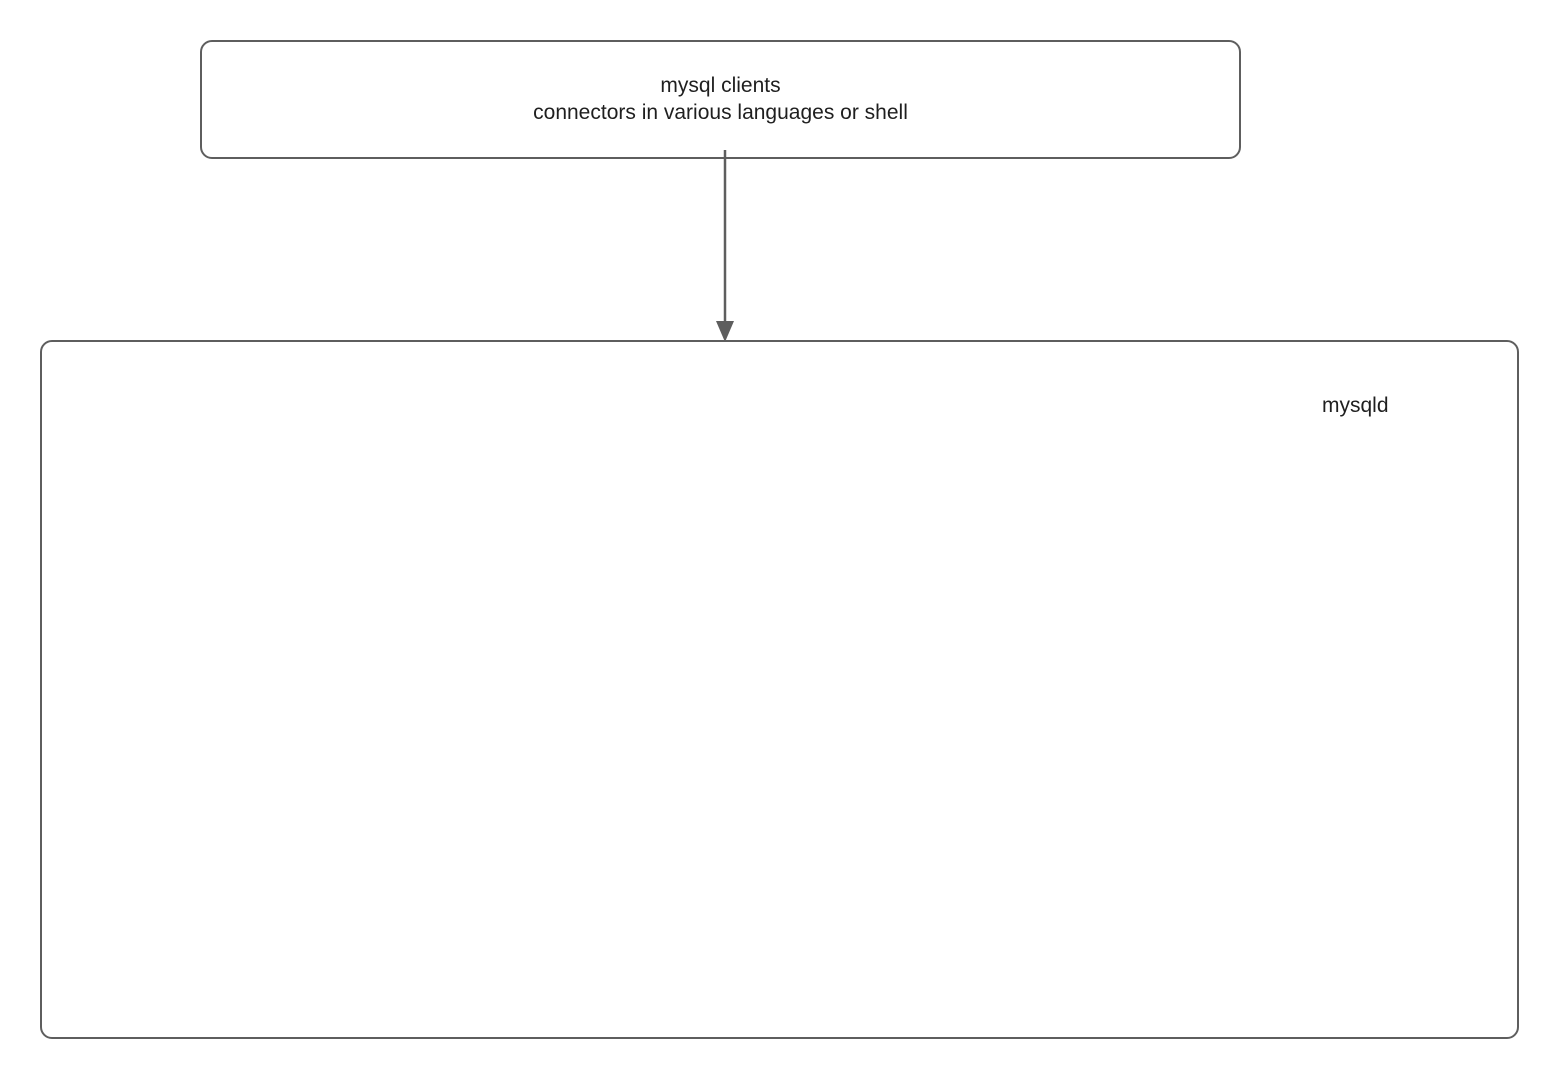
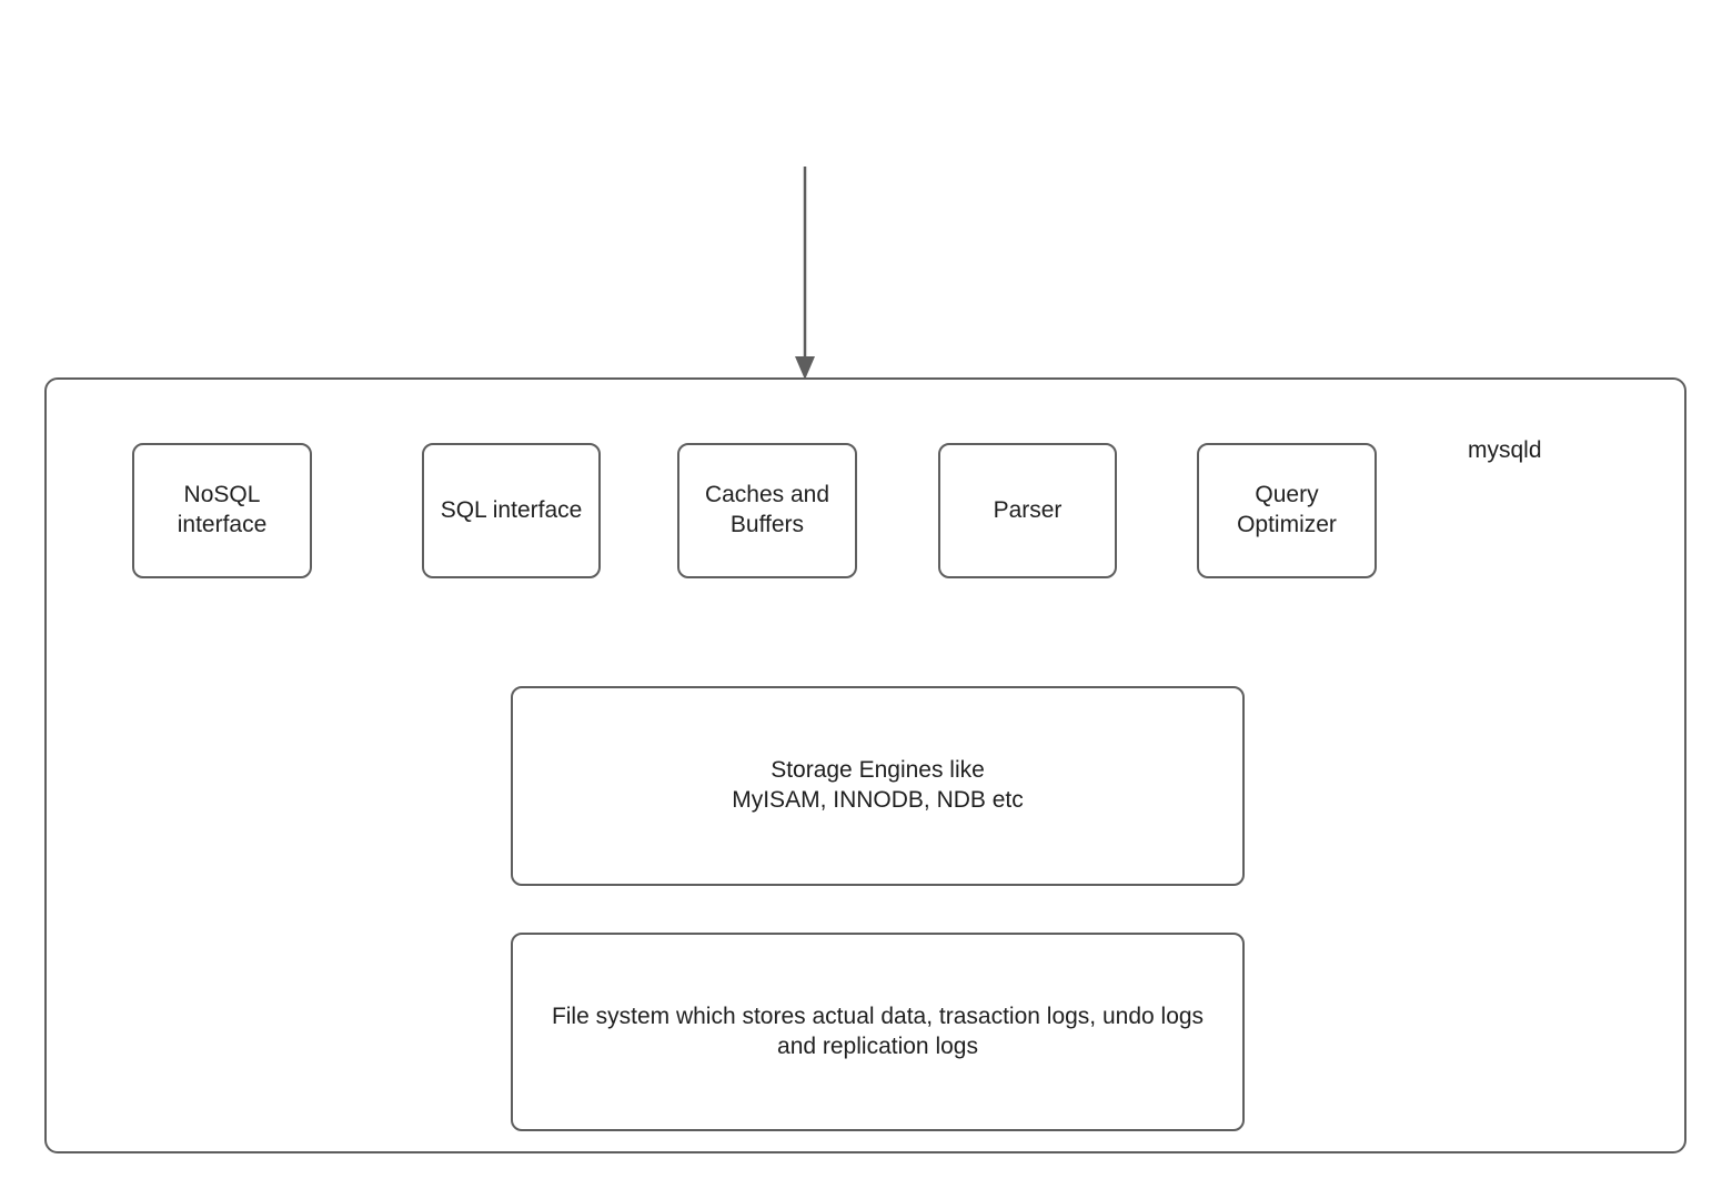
- mysql clients
- connectors in various languages or shell
  mysqld
+ NoSQL
+ interface
+ SQL interface
+ Caches and
+ Buffers
+ Parser
+ Query
+ Optimizer
+ Storage Engines like
+ MyISAM, INNODB, NDB etc
+ File system which stores actual data, trasaction logs, undo logs
+ and replication logs
